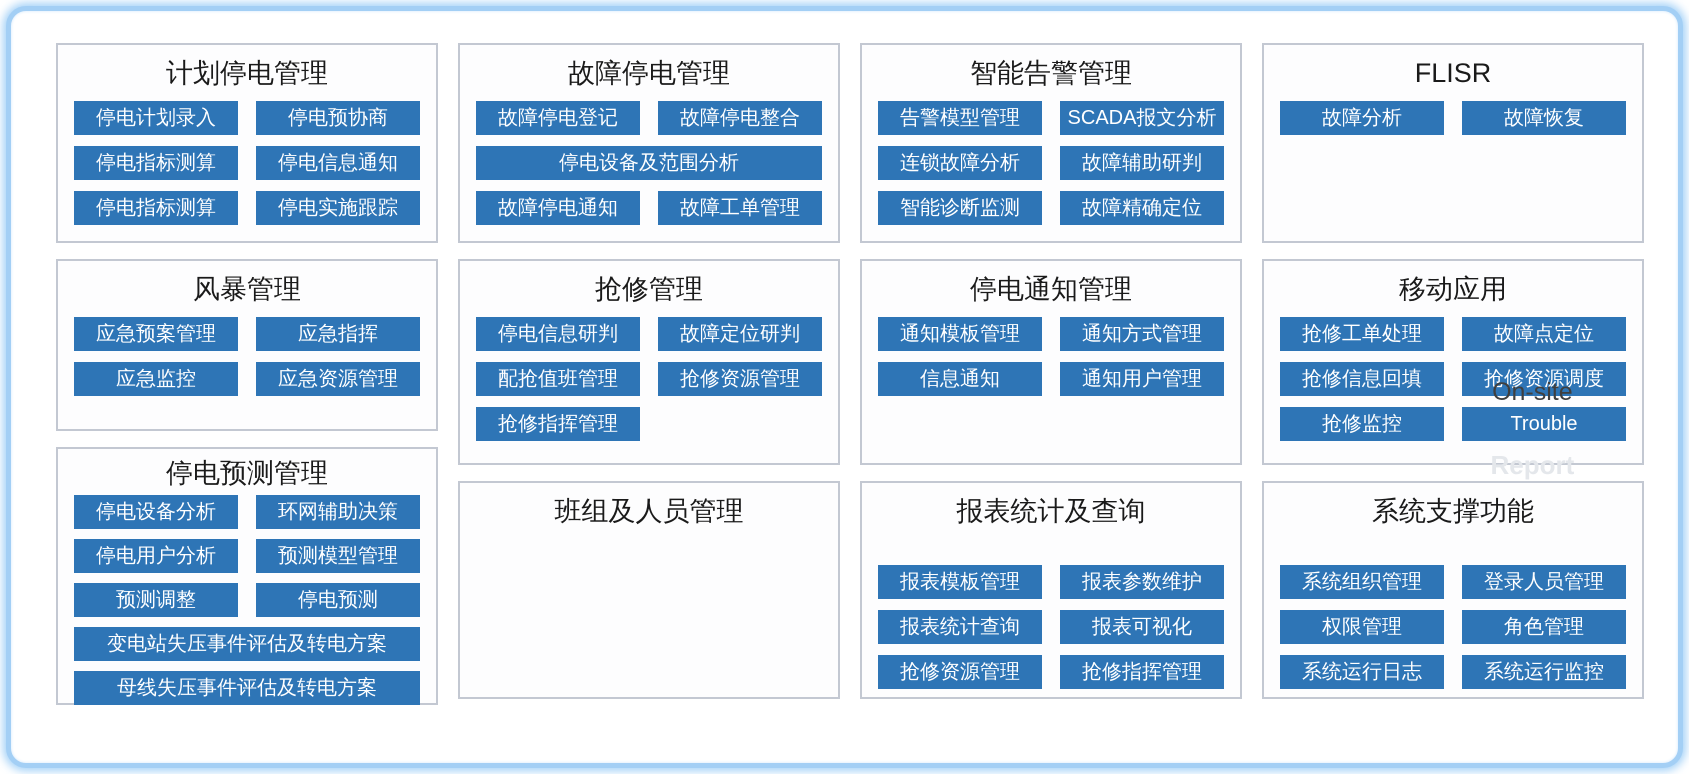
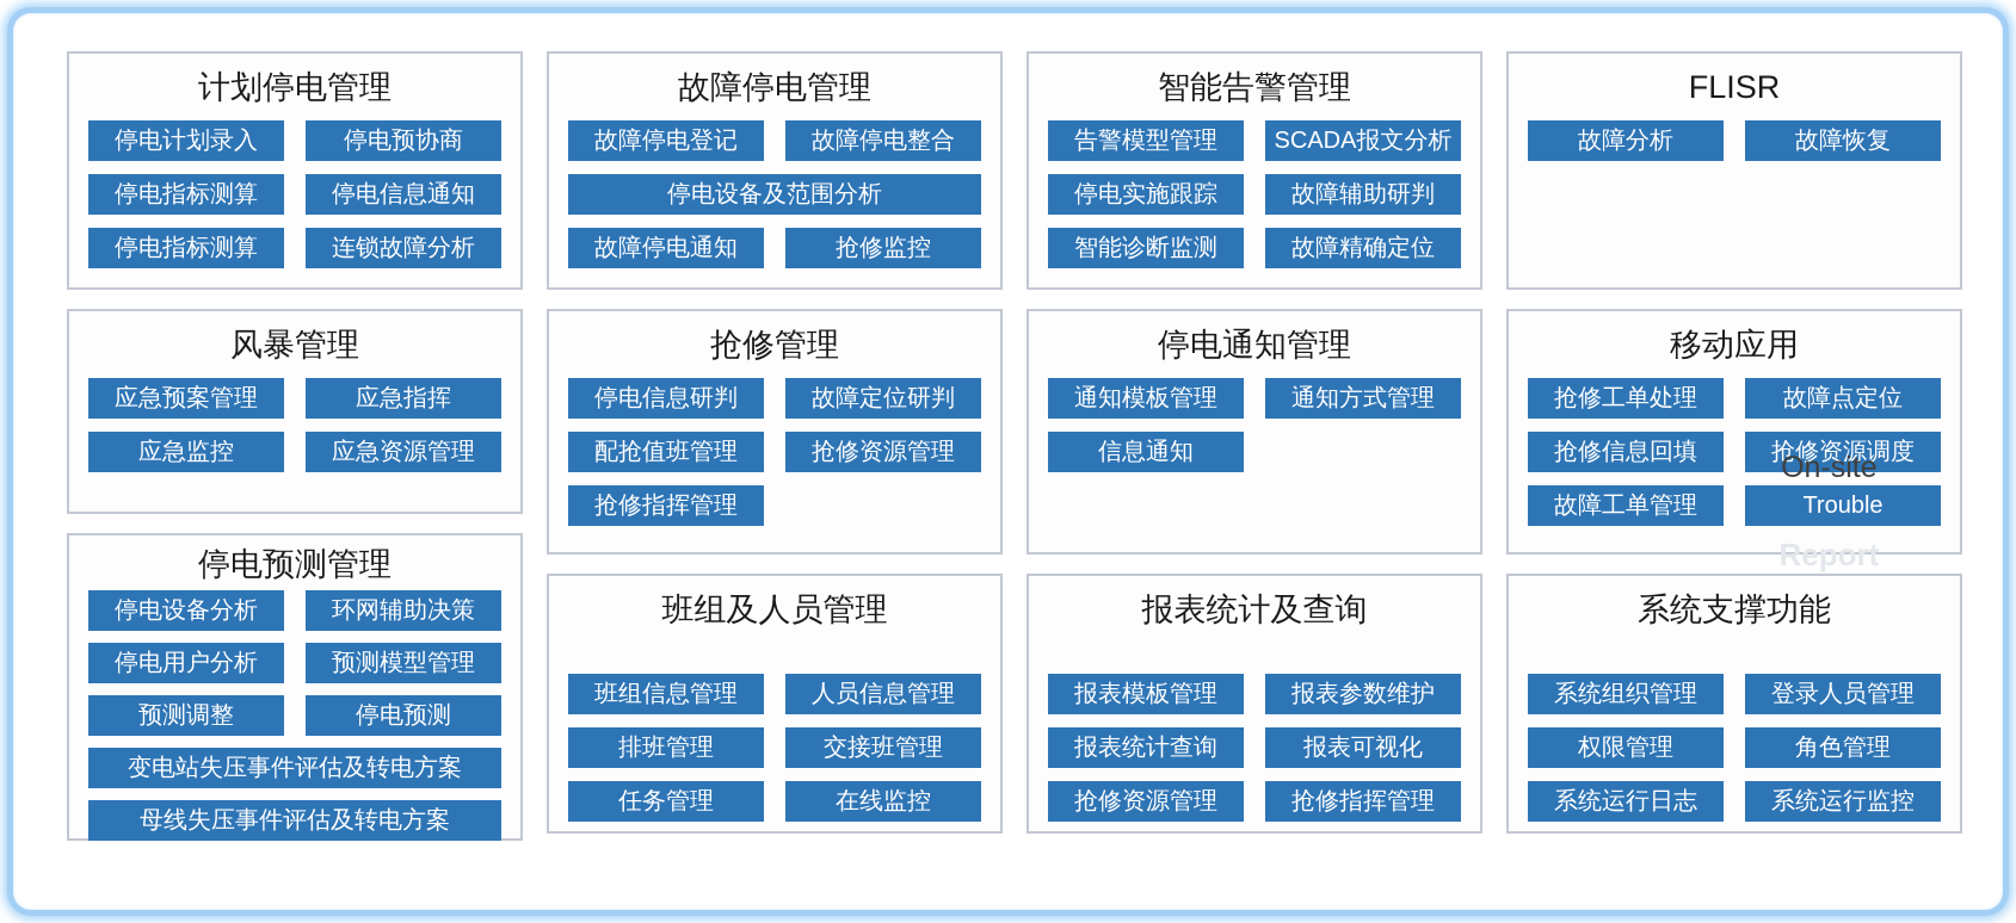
  计划停电管理
  停电计划录入
  停电预协商
  停电指标测算
  停电信息通知
  停电指标测算
- 停电实施跟踪
+ 连锁故障分析
  风暴管理
  应急预案管理
  应急指挥
  应急监控
  应急资源管理
  停电预测管理
  停电设备分析
  环网辅助决策
  停电用户分析
  预测模型管理
  预测调整
  停电预测
  变电站失压事件评估及转电方案
  母线失压事件评估及转电方案
  故障停电管理
  故障停电登记
  故障停电整合
  停电设备及范围分析
  故障停电通知
- 故障工单管理
+ 抢修监控
  抢修管理
  停电信息研判
  故障定位研判
  配抢值班管理
  抢修资源管理
  抢修指挥管理
  班组及人员管理
+ 班组信息管理
+ 人员信息管理
+ 排班管理
+ 交接班管理
+ 任务管理
+ 在线监控
  智能告警管理
  告警模型管理
  SCADA报文分析
- 连锁故障分析
+ 停电实施跟踪
  故障辅助研判
  智能诊断监测
  故障精确定位
  停电通知管理
  通知模板管理
  通知方式管理
  信息通知
- 通知用户管理
  报表统计及查询
  报表模板管理
  报表参数维护
  报表统计查询
  报表可视化
  抢修资源管理
  抢修指挥管理
  FLISR
  故障分析
  故障恢复
  移动应用
  抢修工单处理
  故障点定位
  抢修信息回填
  抢修资源调度
- 抢修监控
+ 故障工单管理
  Trouble
  On-site
  Report
  系统支撑功能
  系统组织管理
  登录人员管理
  权限管理
  角色管理
  系统运行日志
  系统运行监控
